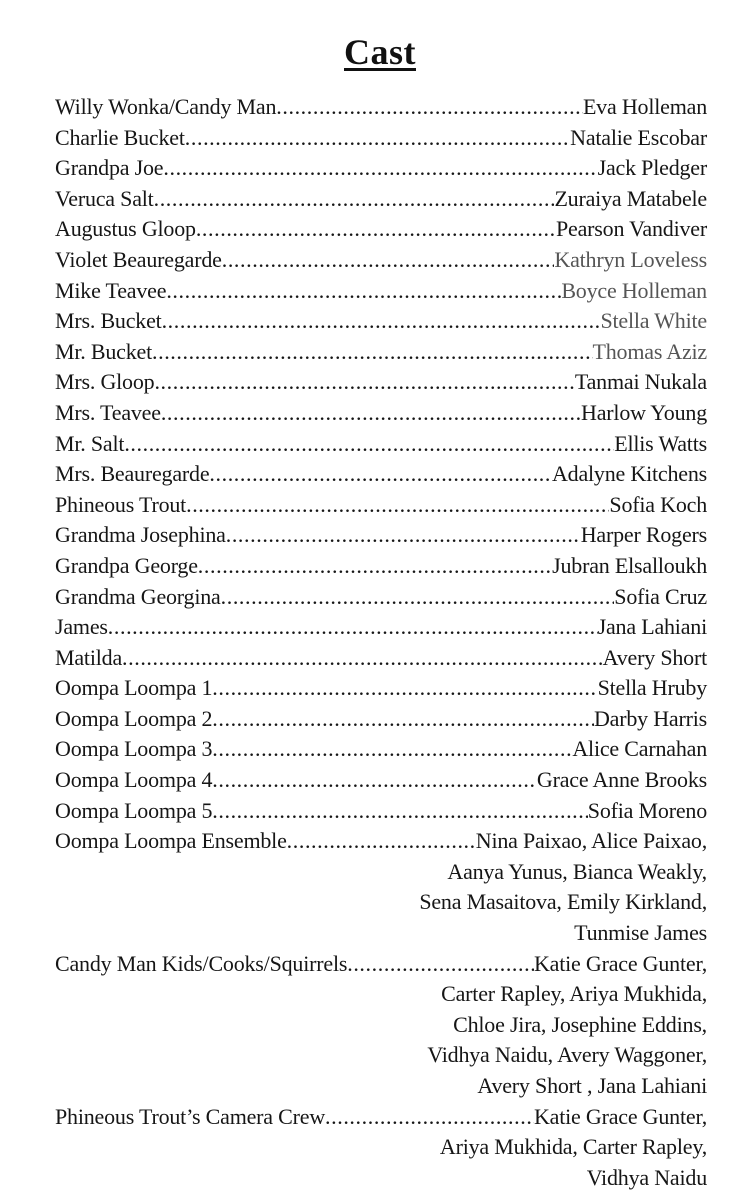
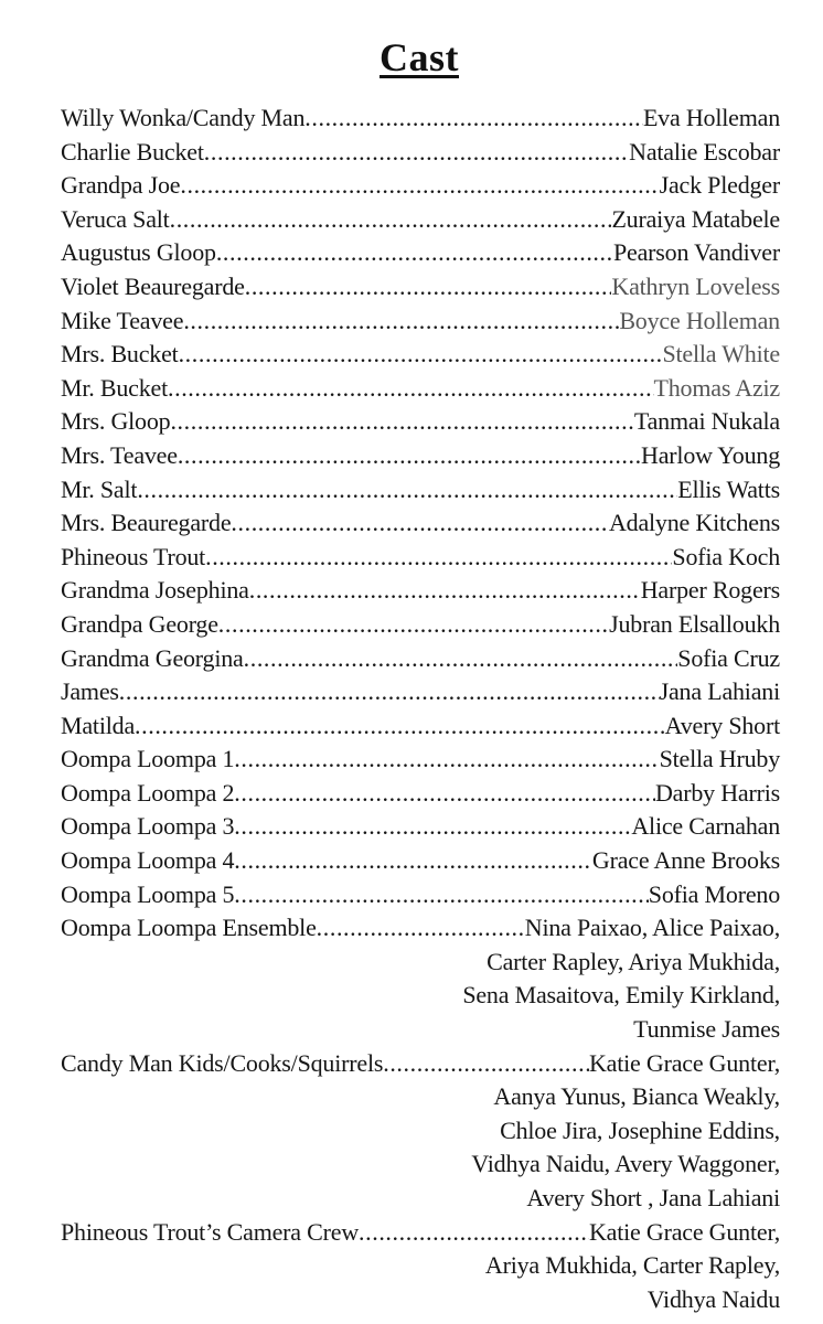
  Cast
  Willy Wonka/Candy Man
  Eva Holleman
  Charlie Bucket
  Natalie Escobar
  Grandpa Joe
  Jack Pledger
  Veruca Salt
  Zuraiya Matabele
  Augustus Gloop
  Pearson Vandiver
  Violet Beauregarde
  Kathryn Loveless
  Mike Teavee
  Boyce Holleman
  Mrs. Bucket
  Stella White
  Mr. Bucket
  Thomas Aziz
  Mrs. Gloop
  Tanmai Nukala
  Mrs. Teavee
  Harlow Young
  Mr. Salt
  Ellis Watts
  Mrs. Beauregarde
  Adalyne Kitchens
  Phineous Trout
  Sofia Koch
  Grandma Josephina
  Harper Rogers
  Grandpa George
  Jubran Elsalloukh
  Grandma Georgina
  Sofia Cruz
  James
  Jana Lahiani
  Matilda
  Avery Short
  Oompa Loompa 1
  Stella Hruby
  Oompa Loompa 2
  Darby Harris
  Oompa Loompa 3
  Alice Carnahan
  Oompa Loompa 4
  Grace Anne Brooks
  Oompa Loompa 5
  Sofia Moreno
  Oompa Loompa Ensemble
  Nina Paixao, Alice Paixao,
- Aanya Yunus, Bianca Weakly,
+ Carter Rapley, Ariya Mukhida,
  Sena Masaitova, Emily Kirkland,
  Tunmise James
  Candy Man Kids/Cooks/Squirrels
  Katie Grace Gunter,
- Carter Rapley, Ariya Mukhida,
+ Aanya Yunus, Bianca Weakly,
  Chloe Jira, Josephine Eddins,
  Vidhya Naidu, Avery Waggoner,
  Avery Short , Jana Lahiani
  Phineous Trout’s Camera Crew
  Katie Grace Gunter,
  Ariya Mukhida, Carter Rapley,
  Vidhya Naidu
